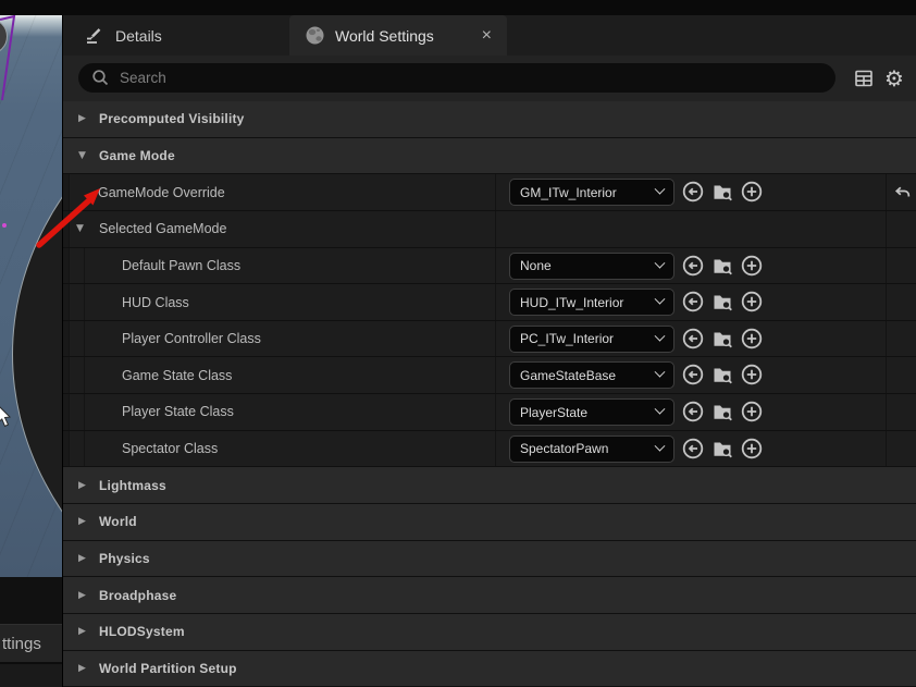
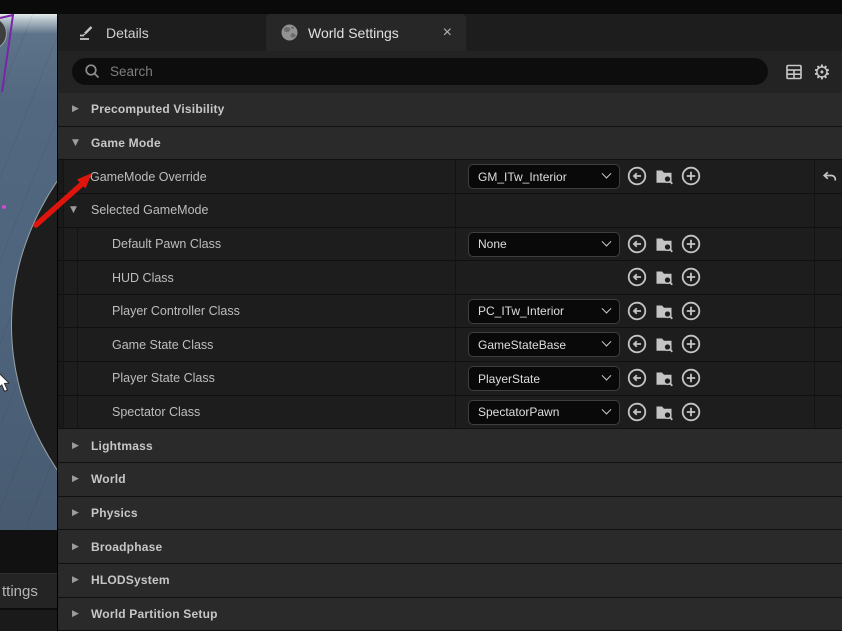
  ttings
  Details
  World Settings
  ×
  Search
  ⚙
  ▶
  Precomputed Visibility
  ▼
  Game Mode
  GameMode Override
  GM_ITw_Interior
  ▼
  Selected GameMode
  Default Pawn Class
  None
  HUD Class
- HUD_ITw_Interior
  Player Controller Class
  PC_ITw_Interior
  Game State Class
  GameStateBase
  Player State Class
  PlayerState
  Spectator Class
  SpectatorPawn
  ▶
  Lightmass
  ▶
  World
  ▶
  Physics
  ▶
  Broadphase
  ▶
  HLODSystem
  ▶
  World Partition Setup
